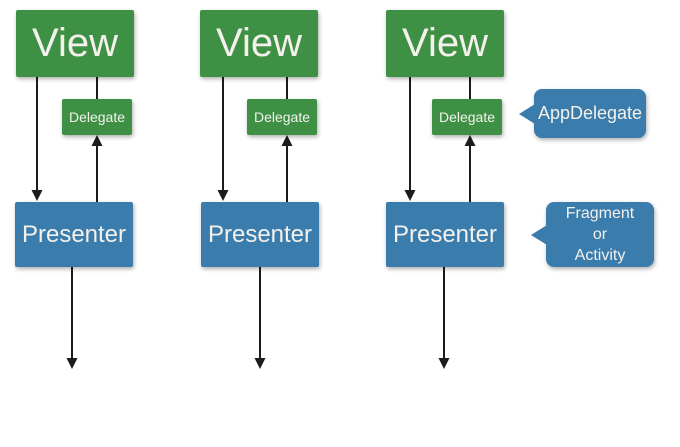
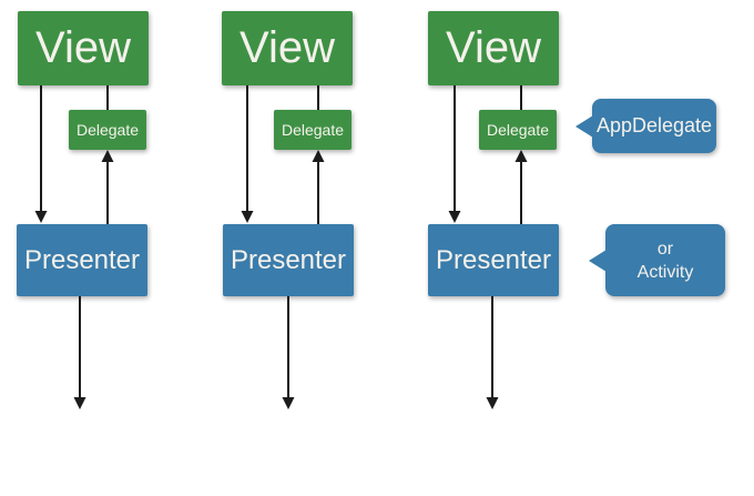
  View
  Delegate
  Presenter
  View
  Delegate
  Presenter
  View
  Delegate
  Presenter
  AppDelegate
- Fragment
  or
  Activity
